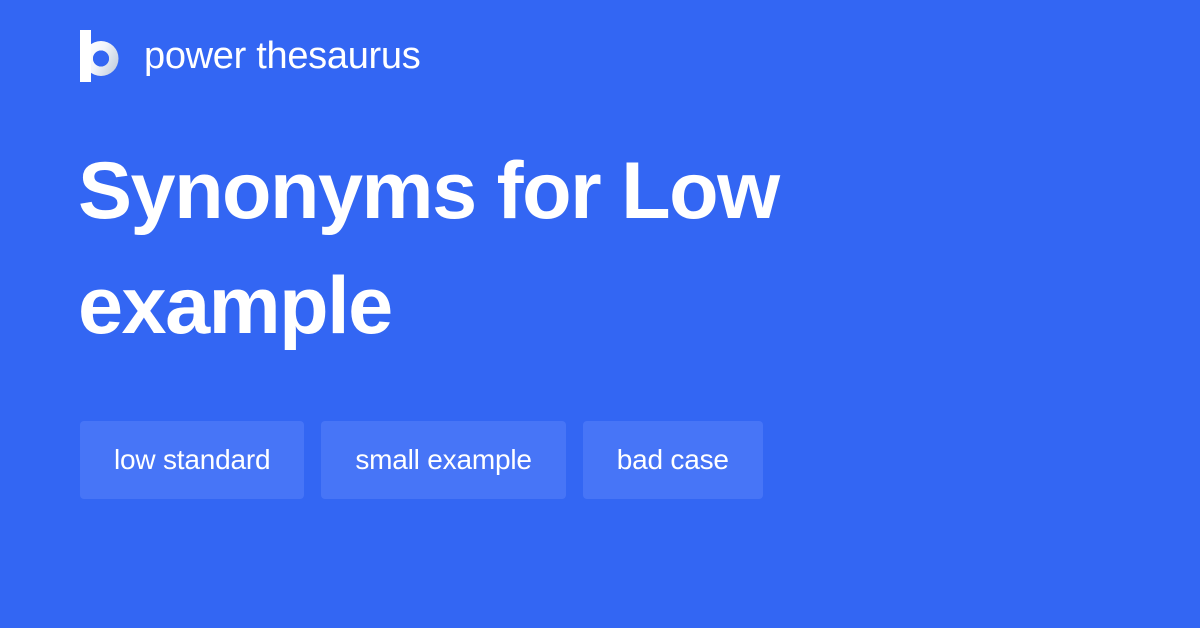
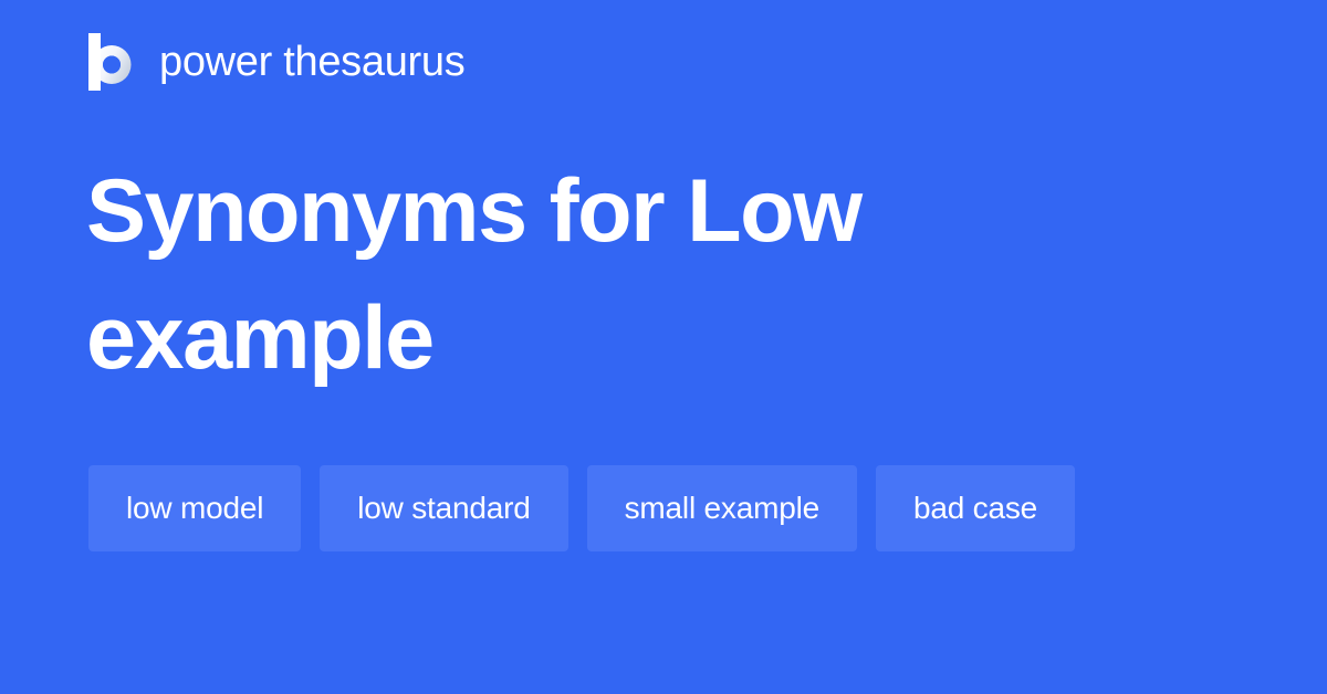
  power thesaurus
  Synonyms for Low example
+ low model
  low standard
  small example
  bad case
